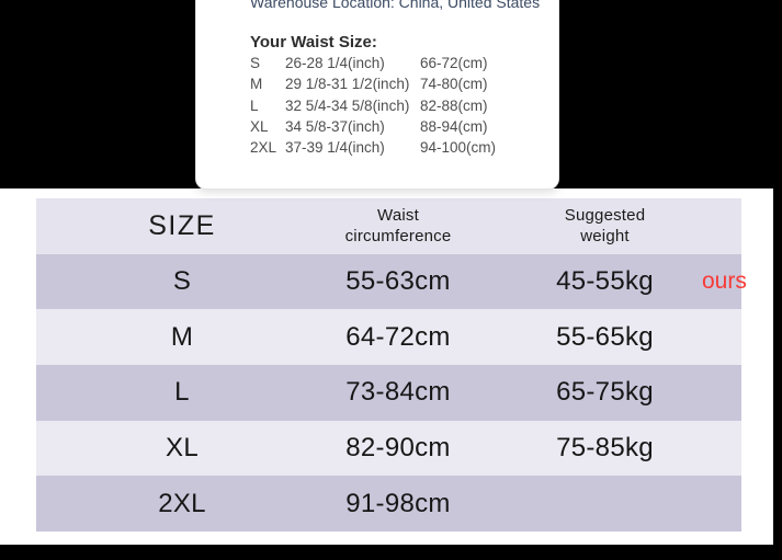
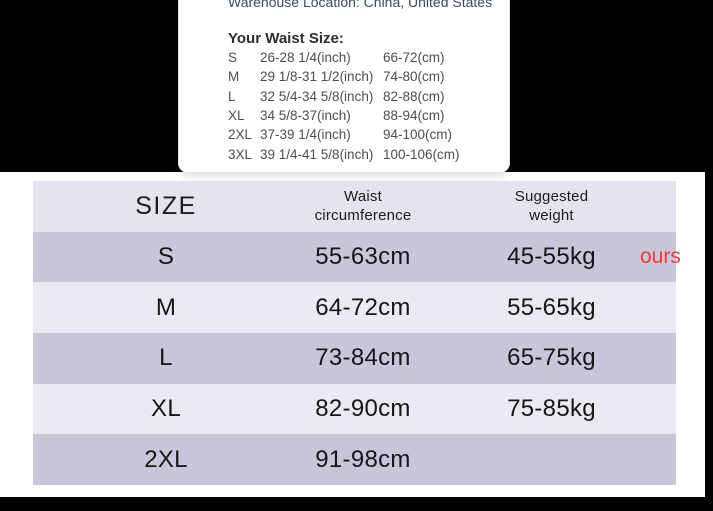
  Warehouse Location: China, United States
  Your Waist Size:
  S
  26-28 1/4(inch)
  66-72(cm)
  M
  29 1/8-31 1/2(inch)
  74-80(cm)
  L
  32 5/4-34 5/8(inch)
  82-88(cm)
  XL
  34 5/8-37(inch)
  88-94(cm)
  2XL
  37-39 1/4(inch)
  94-100(cm)
+ 3XL
+ 39 1/4-41 5/8(inch)
+ 100-106(cm)
  SIZE
  Waist
  circumference
  Suggested
  weight
  S
  55-63cm
  45-55kg
  M
  64-72cm
  55-65kg
  L
  73-84cm
  65-75kg
  XL
  82-90cm
  75-85kg
  2XL
  91-98cm
  ours
